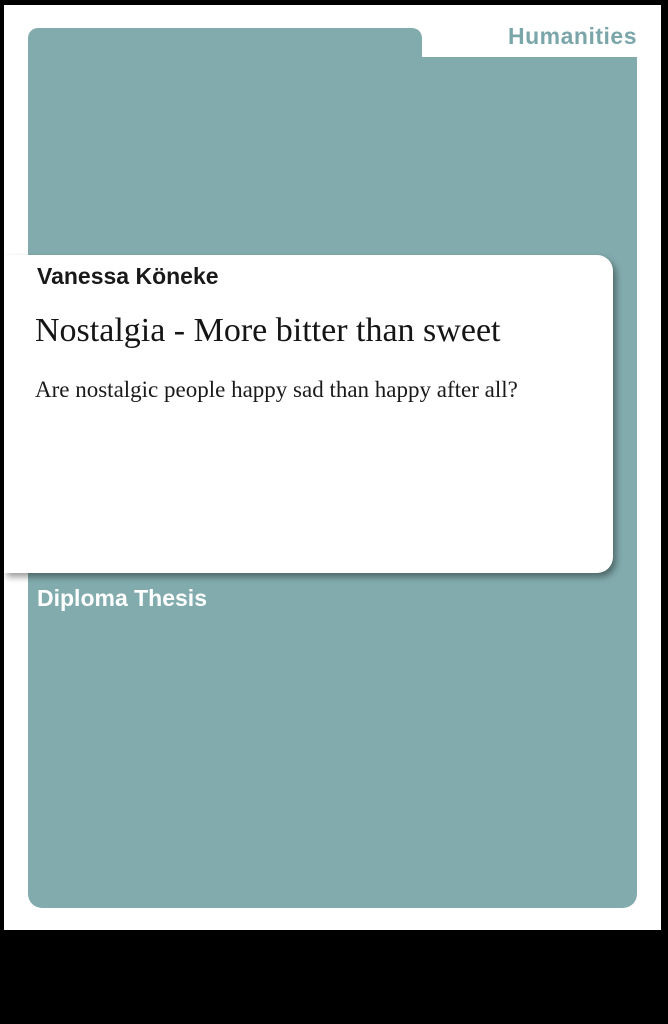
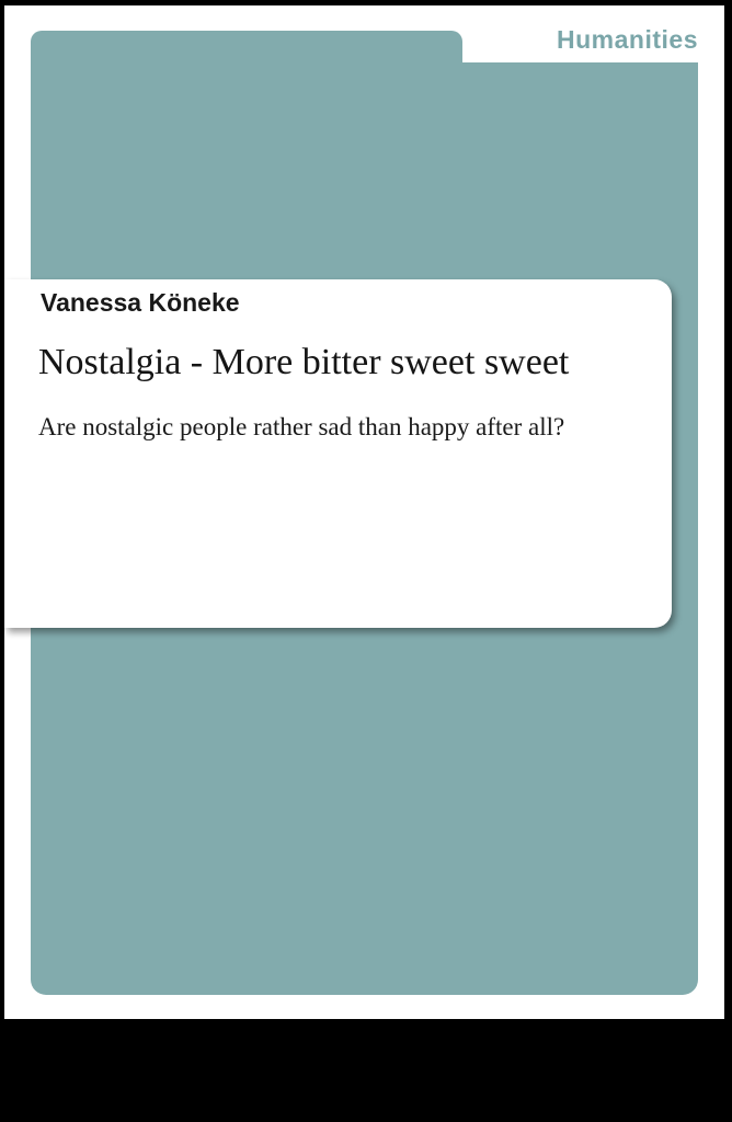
  Humanities
  Vanessa Köneke
- Nostalgia - More bitter than sweet
+ Nostalgia - More bitter sweet sweet
- Are nostalgic people happy sad than happy after all?
+ Are nostalgic people rather sad than happy after all?
- Diploma Thesis
